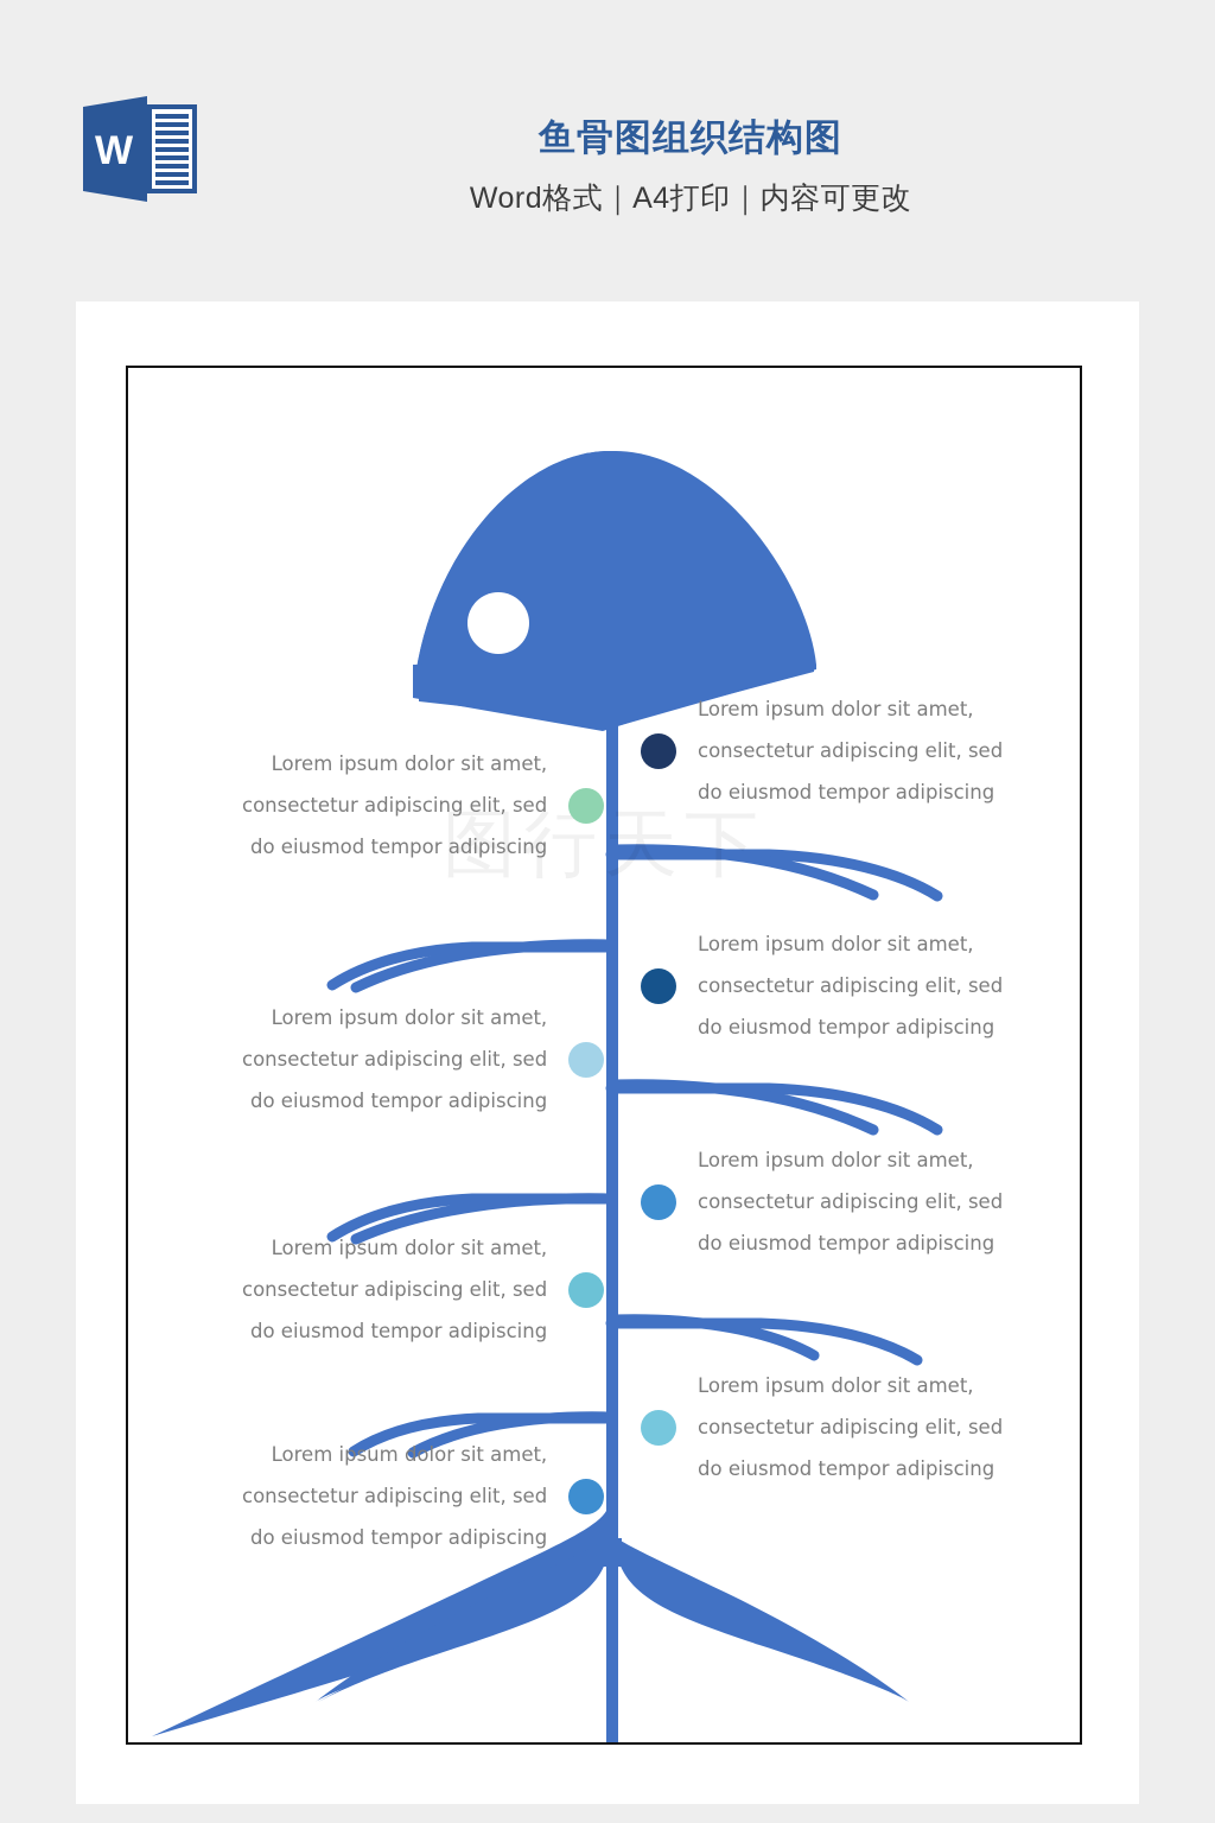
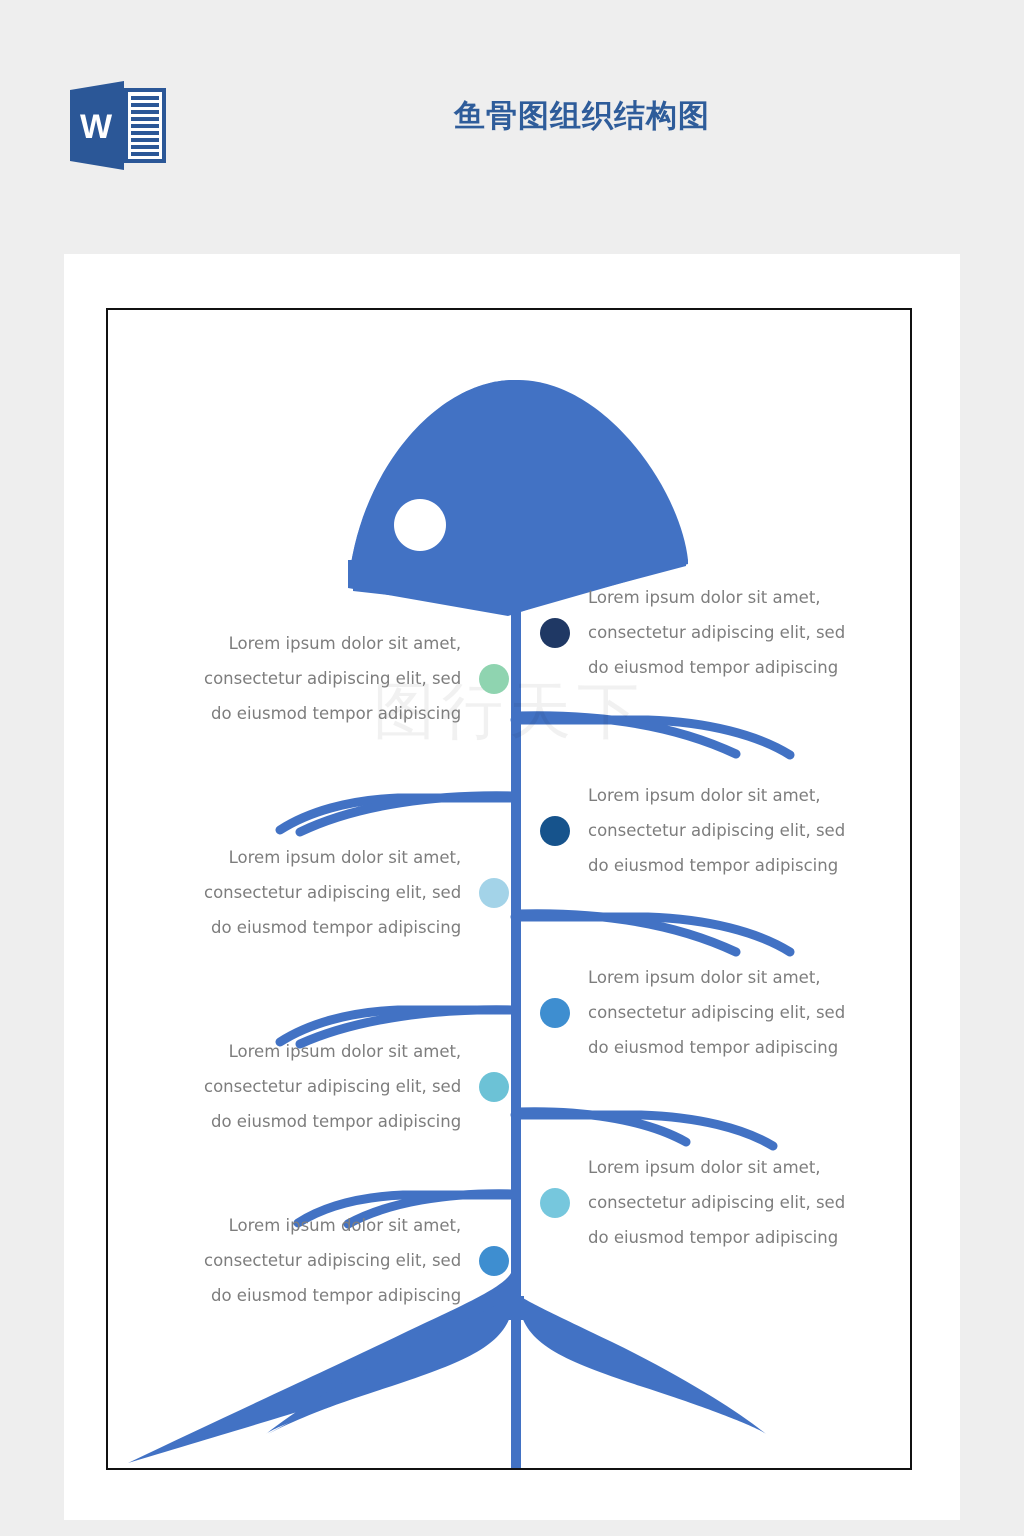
  W
  鱼骨图组织结构图
- Word格式｜A4打印｜内容可更改
  图行天下
  Lorem ipsum dolor sit amet,
  consectetur adipiscing elit, sed
  do eiusmod tempor adipiscing
  Lorem ipsum dolor sit amet,
  consectetur adipiscing elit, sed
  do eiusmod tempor adipiscing
  Lorem ipsum dolor sit amet,
  consectetur adipiscing elit, sed
  do eiusmod tempor adipiscing
  Lorem ipsum dolor sit amet,
  consectetur adipiscing elit, sed
  do eiusmod tempor adipiscing
  Lorem ipsum dolor sit amet,
  consectetur adipiscing elit, sed
  do eiusmod tempor adipiscing
  Lorem ipsum dolor sit amet,
  consectetur adipiscing elit, sed
  do eiusmod tempor adipiscing
  Lorem ipsum dolor sit amet,
  consectetur adipiscing elit, sed
  do eiusmod tempor adipiscing
  Lorem ipsum dolor sit amet,
  consectetur adipiscing elit, sed
  do eiusmod tempor adipiscing
